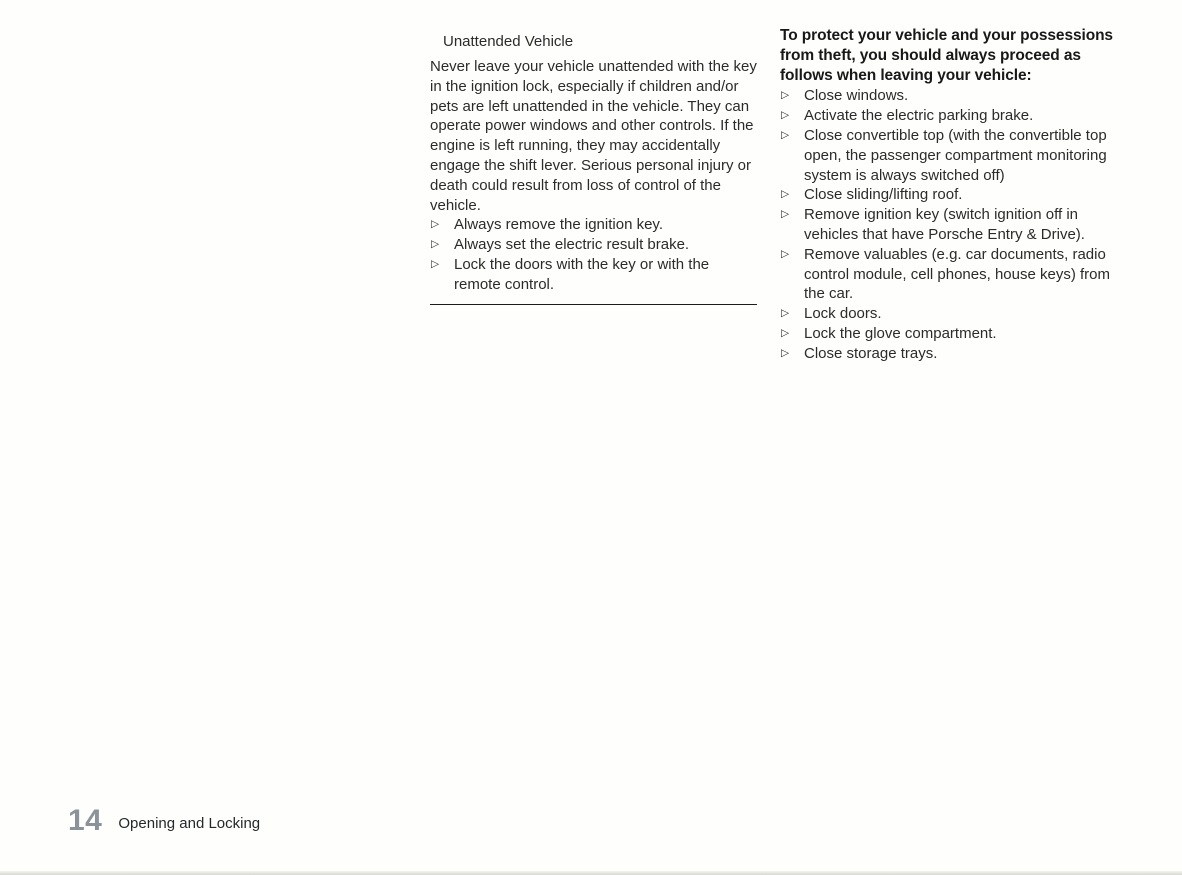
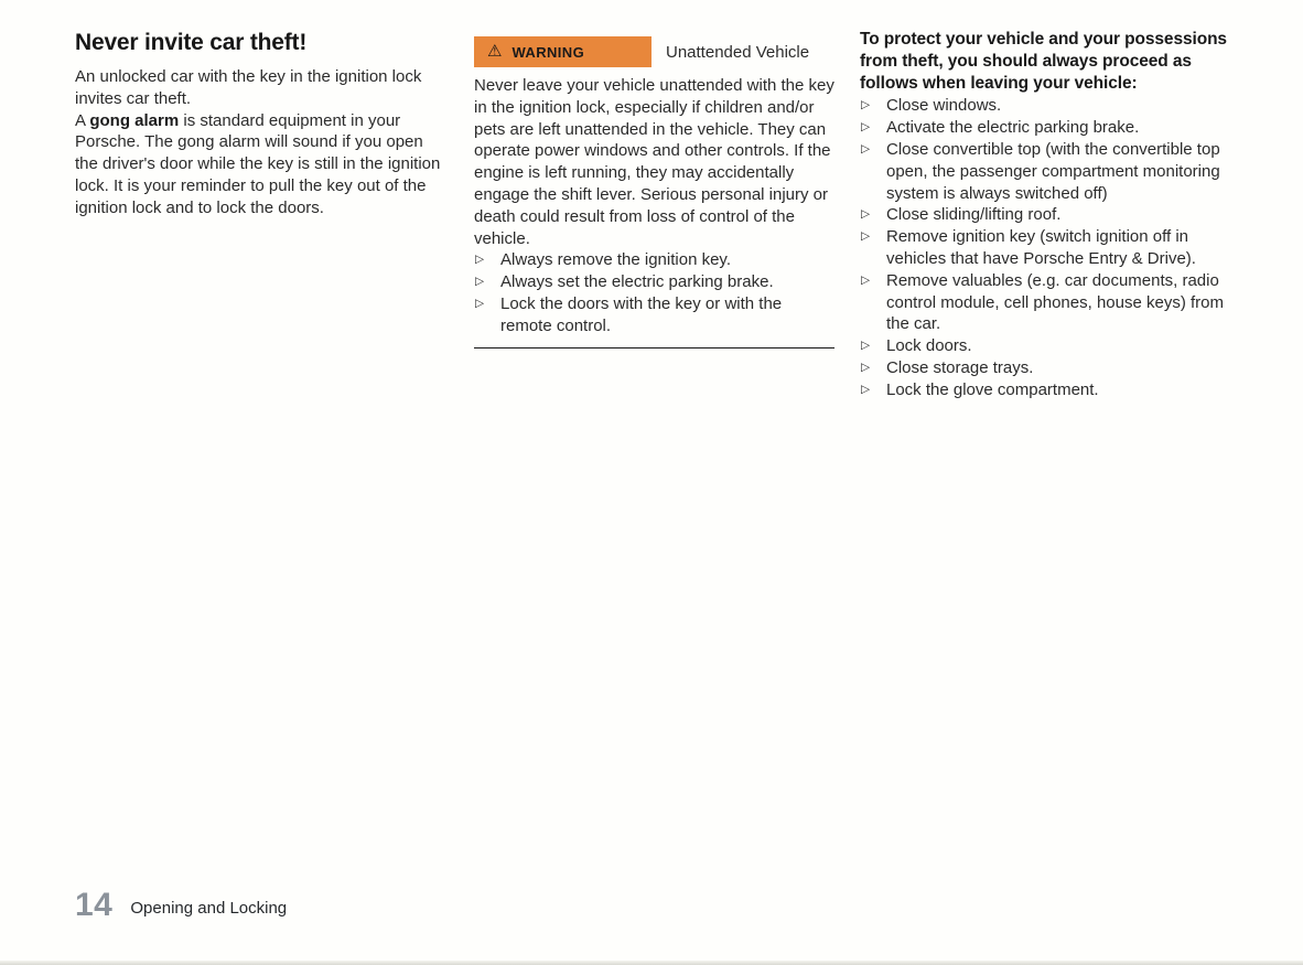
+ Never invite car theft!
+ An unlocked car with the key in the ignition lock invites car theft.
+ A gong alarm is standard equipment in your Porsche. The gong alarm will sound if you open the driver's door while the key is still in the ignition lock. It is your reminder to pull the key out of the ignition lock and to lock the doors.
+ ⚠
+ WARNING
  Unattended Vehicle
  Never leave your vehicle unattended with the key in the ignition lock, especially if children and/or pets are left unattended in the vehicle. They can operate power windows and other controls. If the engine is left running, they may accidentally engage the shift lever. Serious personal injury or death could result from loss of control of the vehicle.
  ▷
  Always remove the ignition key.
  ▷
- Always set the electric result brake.
+ Always set the electric parking brake.
  ▷
  Lock the doors with the key or with the remote control.
  To protect your vehicle and your possessions from theft, you should always proceed as follows when leaving your vehicle:
  ▷
  Close windows.
  ▷
  Activate the electric parking brake.
  ▷
  Close convertible top (with the convertible top open, the passenger compartment monitoring system is always switched off)
  ▷
  Close sliding/lifting roof.
  ▷
  Remove ignition key (switch ignition off in vehicles that have Porsche Entry & Drive).
  ▷
  Remove valuables (e.g. car documents, radio control module, cell phones, house keys) from the car.
  ▷
  Lock doors.
  ▷
- Lock the glove compartment.
+ Close storage trays.
  ▷
- Close storage trays.
+ Lock the glove compartment.
  14
  Opening and Locking
